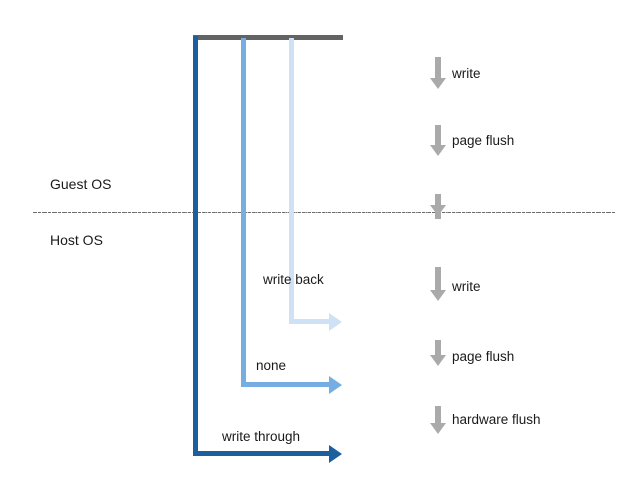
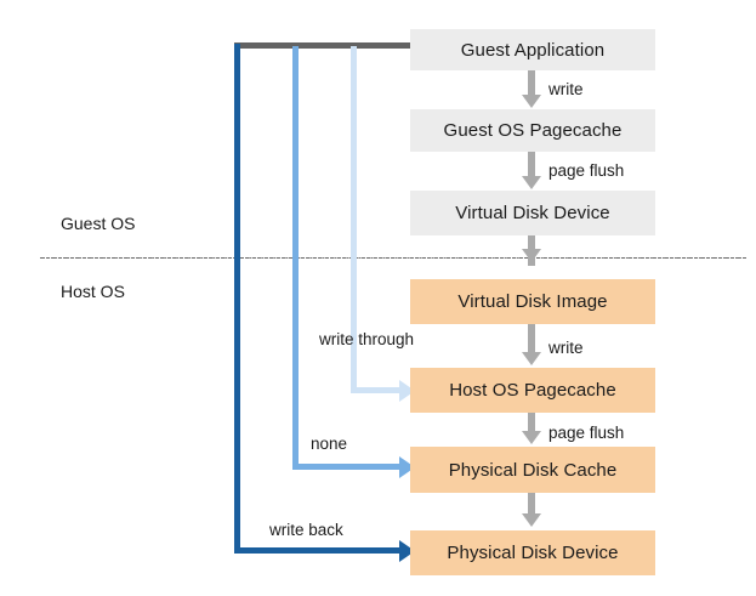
  Guest OS
  Host OS
  write
  page flush
  write
  page flush
- hardware flush
- write back
+ write through
  none
- write through
+ write back
+ Guest Application
+ Guest OS Pagecache
+ Virtual Disk Device
+ Virtual Disk Image
+ Host OS Pagecache
+ Physical Disk Cache
+ Physical Disk Device
